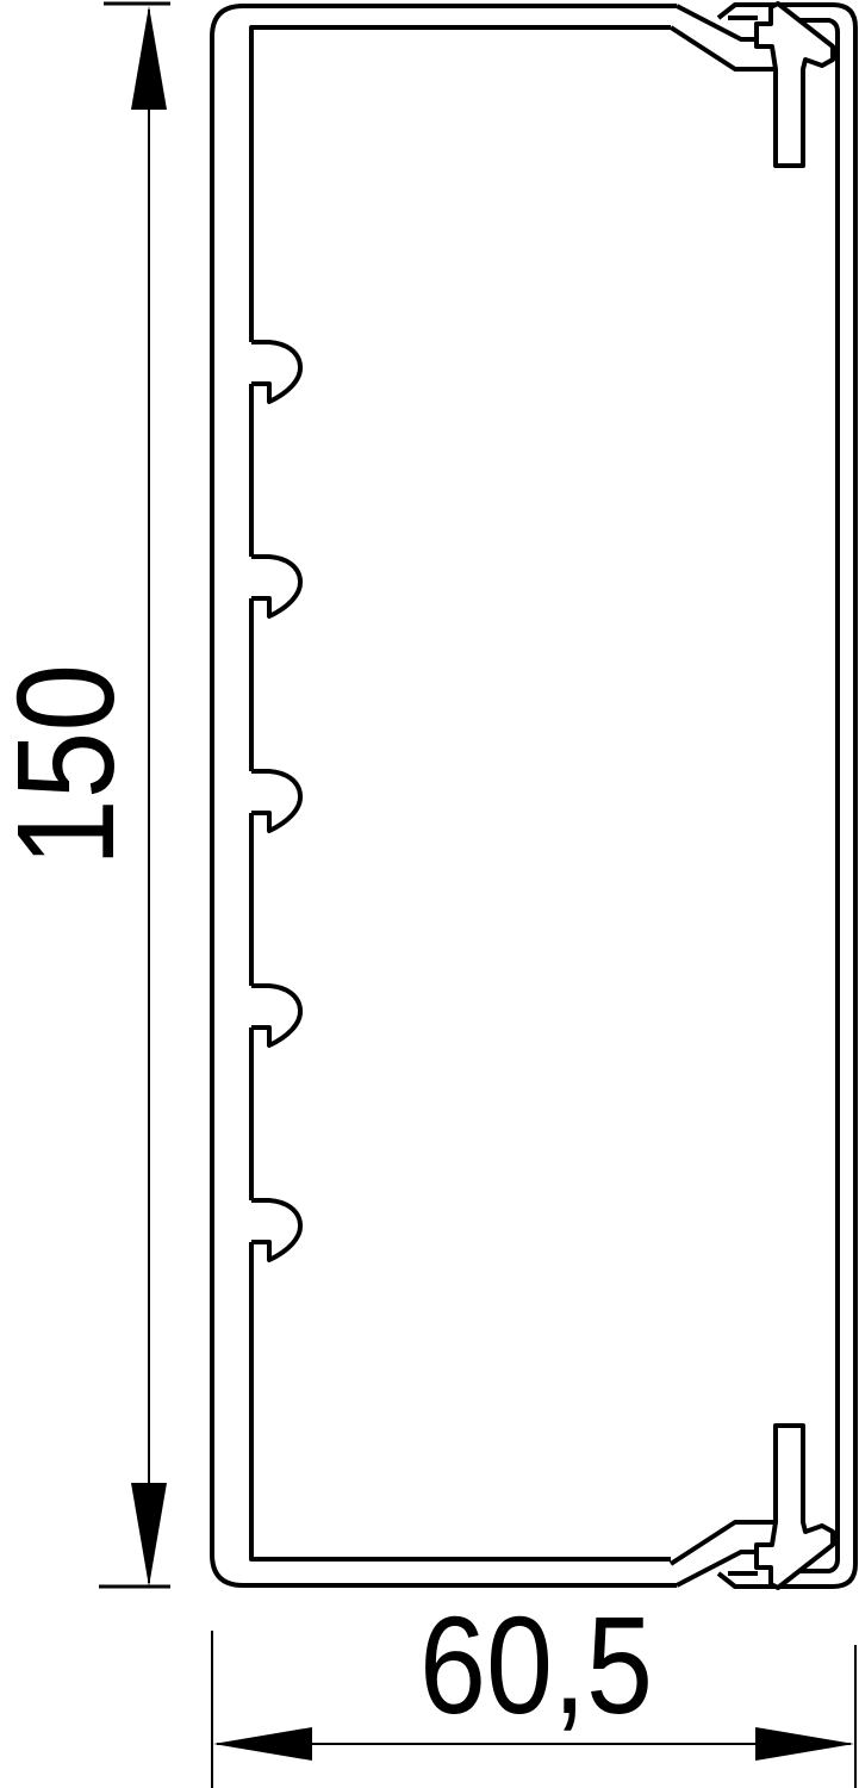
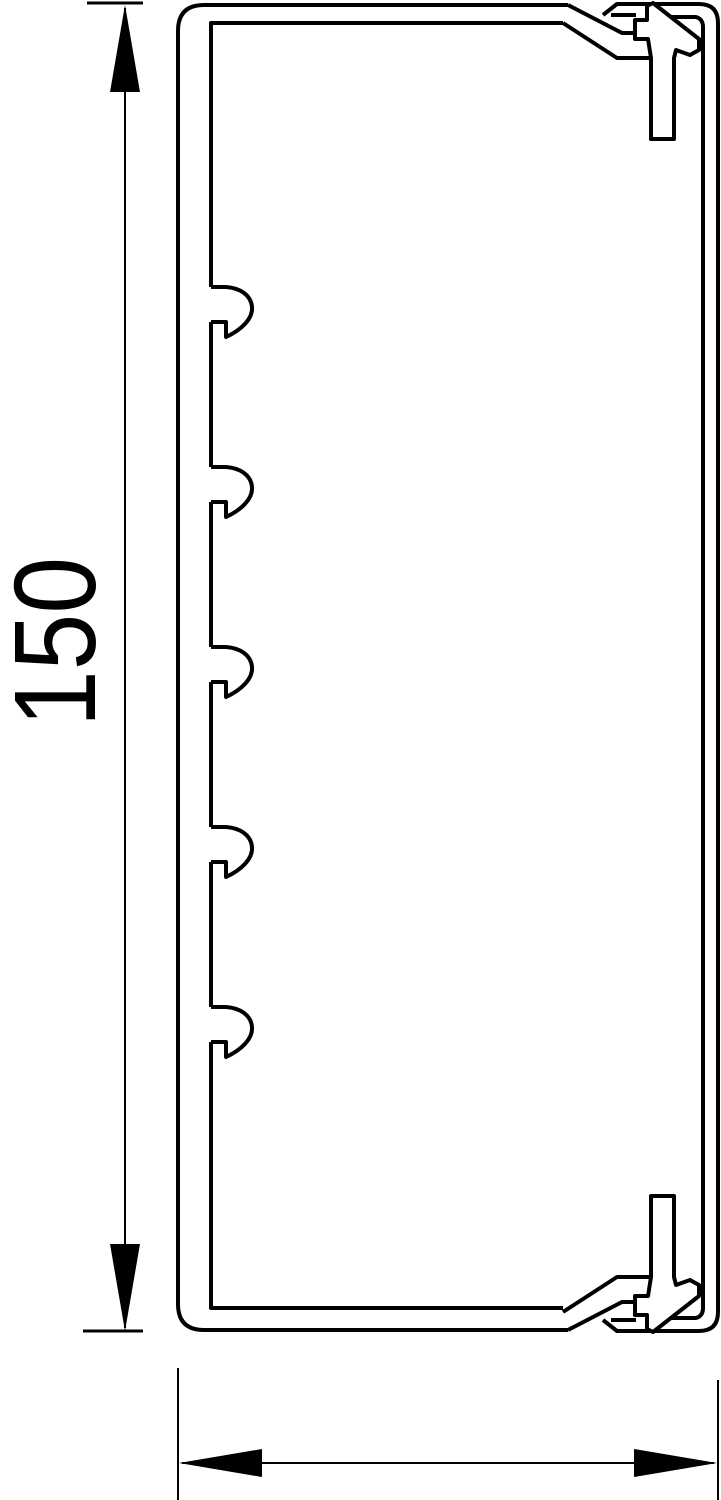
- 60,5
